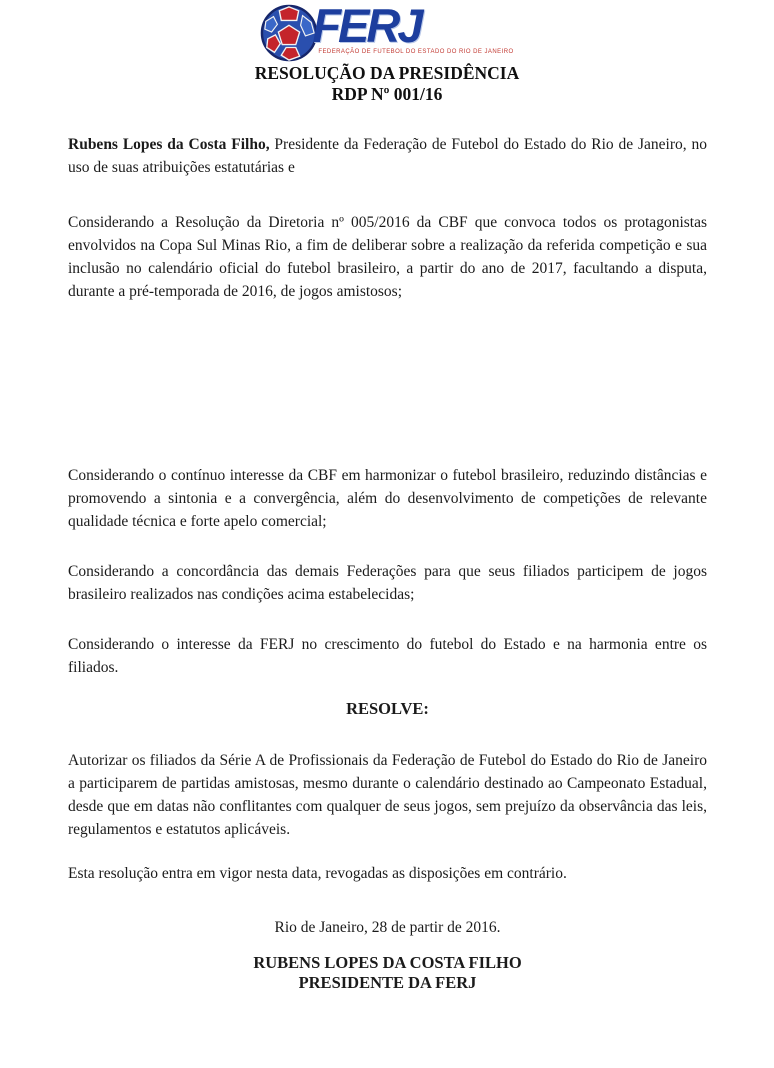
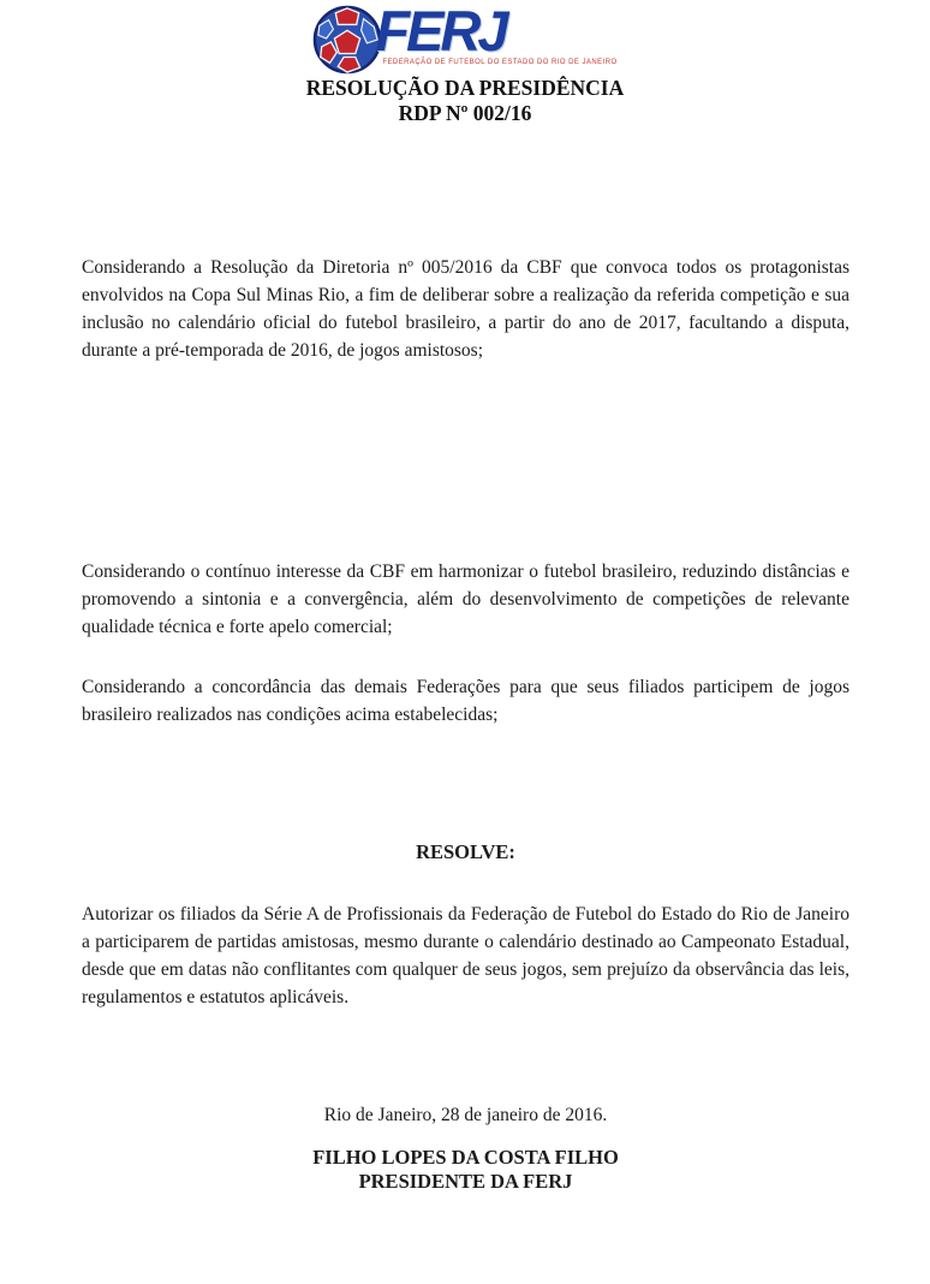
  FERJ
  RESOLUÇÃO DA PRESIDÊNCIA
- RDP Nº 001/16
+ RDP Nº 002/16
- Rubens Lopes da Costa Filho, Presidente da Federação de Futebol do Estado do Rio de Janeiro, no uso de suas atribuições estatutárias e
  Considerando a Resolução da Diretoria nº 005/2016 da CBF que convoca todos os protagonistas envolvidos na Copa Sul Minas Rio, a fim de deliberar sobre a realização da referida competição e sua inclusão no calendário oficial do futebol brasileiro, a partir do ano de 2017, facultando a disputa, durante a pré-temporada de 2016, de jogos amistosos;
  Considerando o contínuo interesse da CBF em harmonizar o futebol brasileiro, reduzindo distâncias e promovendo a sintonia e a convergência, além do desenvolvimento de competições de relevante qualidade técnica e forte apelo comercial;
  Considerando a concordância das demais Federações para que seus filiados participem de jogos brasileiro realizados nas condições acima estabelecidas;
- Considerando o interesse da FERJ no crescimento do futebol do Estado e na harmonia entre os filiados.
  RESOLVE:
  Autorizar os filiados da Série A de Profissionais da Federação de Futebol do Estado do Rio de Janeiro a participarem de partidas amistosas, mesmo durante o calendário destinado ao Campeonato Estadual, desde que em datas não conflitantes com qualquer de seus jogos, sem prejuízo da observância das leis, regulamentos e estatutos aplicáveis.
- Esta resolução entra em vigor nesta data, revogadas as disposições em contrário.
- Rio de Janeiro, 28 de partir de 2016.
+ Rio de Janeiro, 28 de janeiro de 2016.
- RUBENS LOPES DA COSTA FILHO
+ FILHO LOPES DA COSTA FILHO
  PRESIDENTE DA FERJ
